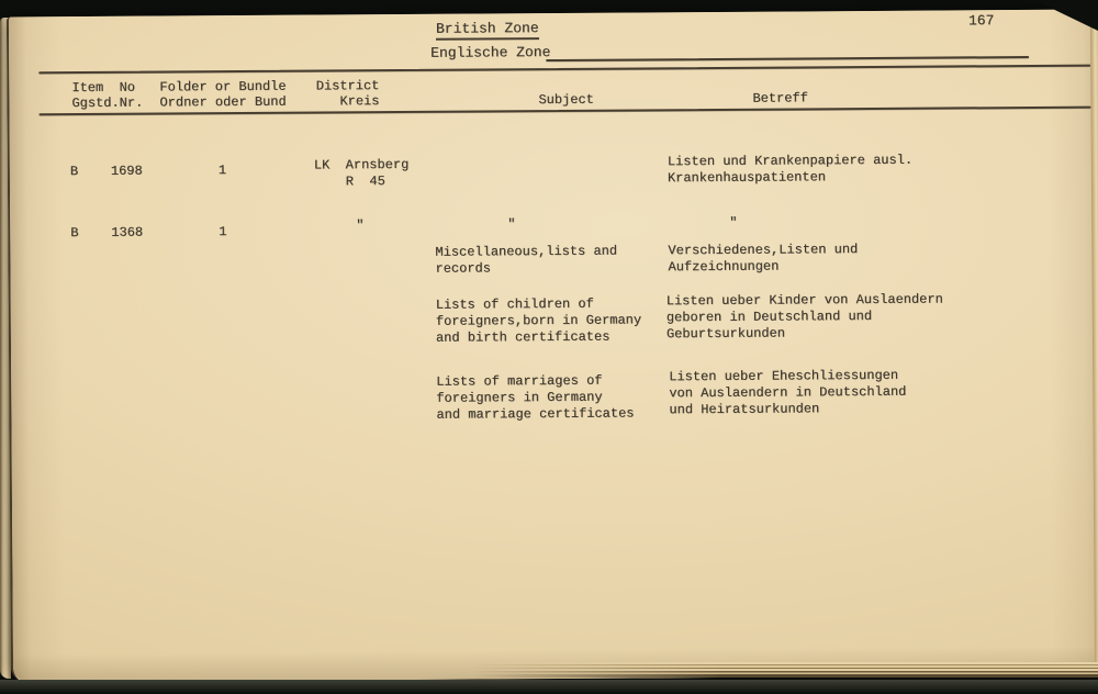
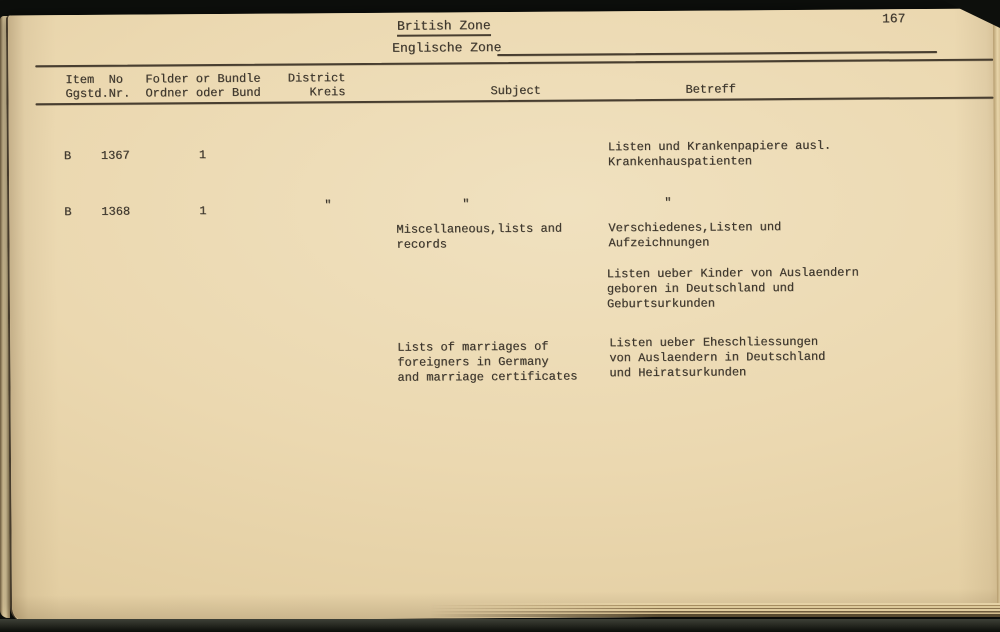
  British Zone
  Englische Zone
  167
  Item No
  Ggstd.Nr.
  Folder or Bundle
  Ordner oder Bund
  District
  Kreis
  Subject
  Betreff
  B
- 1698
+ 1367
  1
- LK Arnsberg
- R 45
  Listen und Krankenpapiere ausl.
  Krankenhauspatienten
  B
  1368
  1
  "
  "
  "
  Miscellaneous,lists and
  records
  Verschiedenes,Listen und
  Aufzeichnungen
- Lists of children of
- foreigners,born in Germany
- and birth certificates
  Listen ueber Kinder von Auslaendern
  geboren in Deutschland und
  Geburtsurkunden
  Lists of marriages of
  foreigners in Germany
  and marriage certificates
  Listen ueber Eheschliessungen
  von Auslaendern in Deutschland
  und Heiratsurkunden
